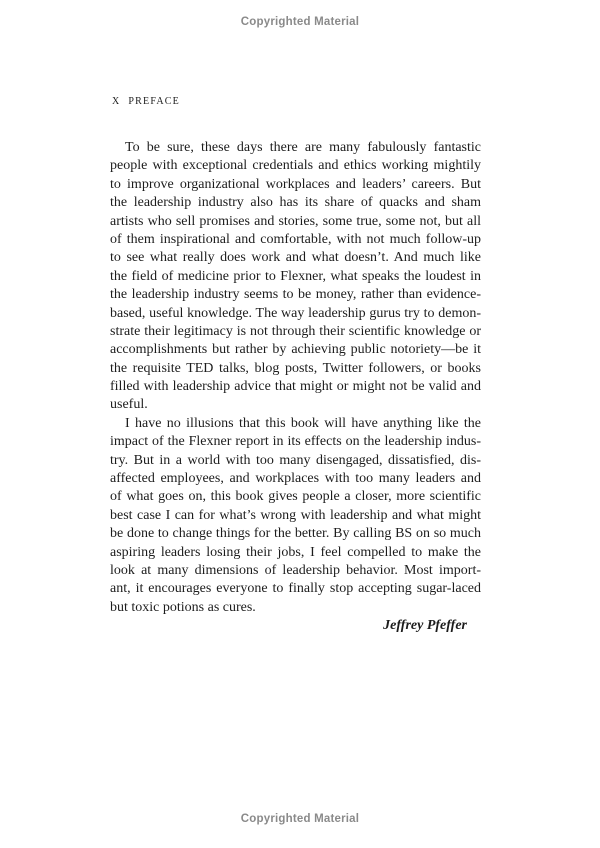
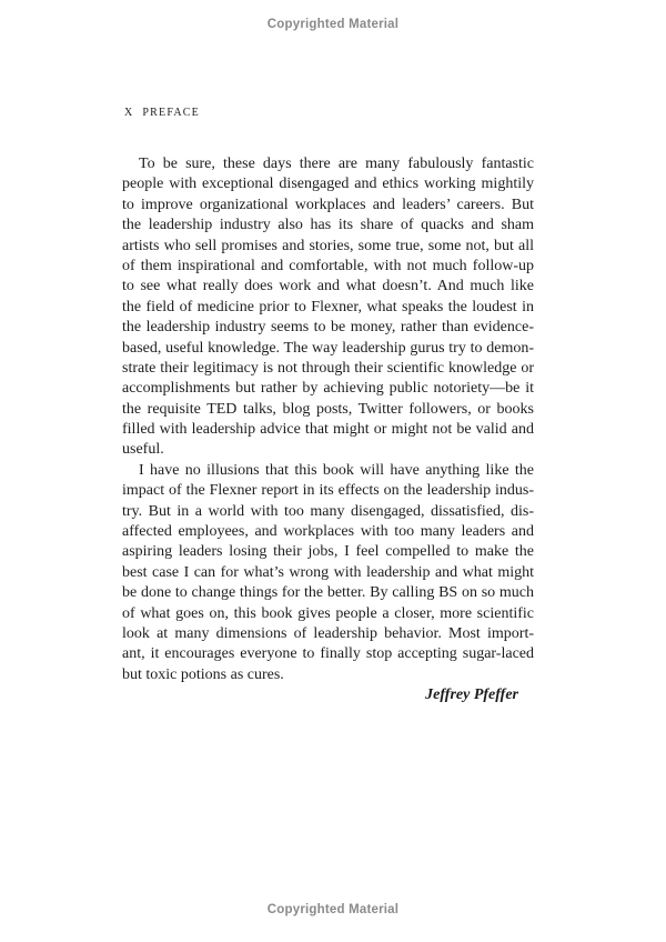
  Copyrighted Material
  X PREFACE
  To be sure, these days there are many fabulously fantastic
- people with exceptional credentials and ethics working mightily
+ people with exceptional disengaged and ethics working mightily
  to improve organizational workplaces and leaders’ careers. But
  the leadership industry also has its share of quacks and sham
  artists who sell promises and stories, some true, some not, but all
  of them inspirational and comfortable, with not much follow-up
  to see what really does work and what doesn’t. And much like
  the field of medicine prior to Flexner, what speaks the loudest in
  the leadership industry seems to be money, rather than evidence-
  based, useful knowledge. The way leadership gurus try to demon-
  strate their legitimacy is not through their scientific knowledge or
  accomplishments but rather by achieving public notoriety—be it
  the requisite TED talks, blog posts, Twitter followers, or books
  filled with leadership advice that might or might not be valid and
  useful.
  I have no illusions that this book will have anything like the
  impact of the Flexner report in its effects on the leadership indus-
  try. But in a world with too many disengaged, dissatisfied, dis-
  affected employees, and workplaces with too many leaders and
- of what goes on, this book gives people a closer, more scientific
+ aspiring leaders losing their jobs, I feel compelled to make the
  best case I can for what’s wrong with leadership and what might
  be done to change things for the better. By calling BS on so much
- aspiring leaders losing their jobs, I feel compelled to make the
+ of what goes on, this book gives people a closer, more scientific
  look at many dimensions of leadership behavior. Most import-
  ant, it encourages everyone to finally stop accepting sugar-laced
  but toxic potions as cures.
  Jeffrey Pfeffer
  Copyrighted Material
